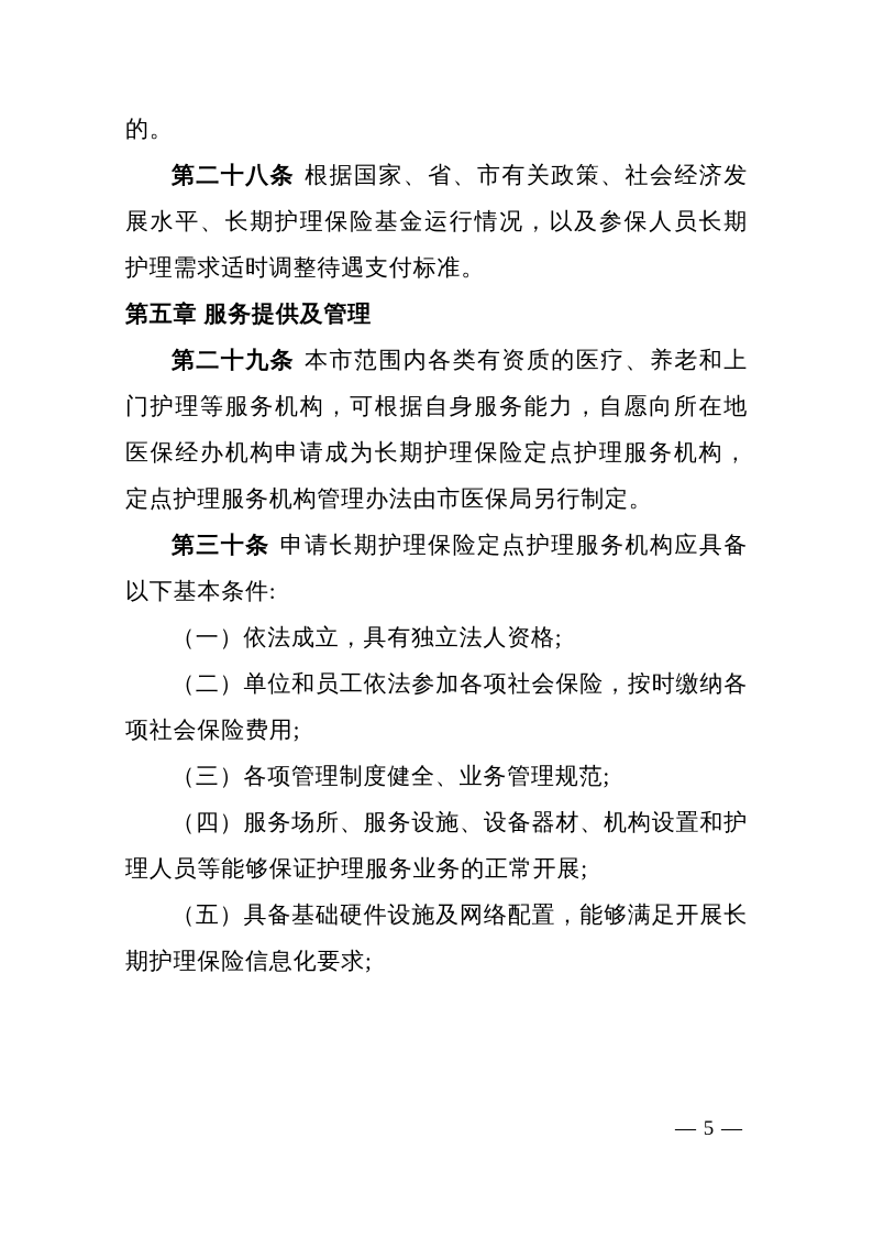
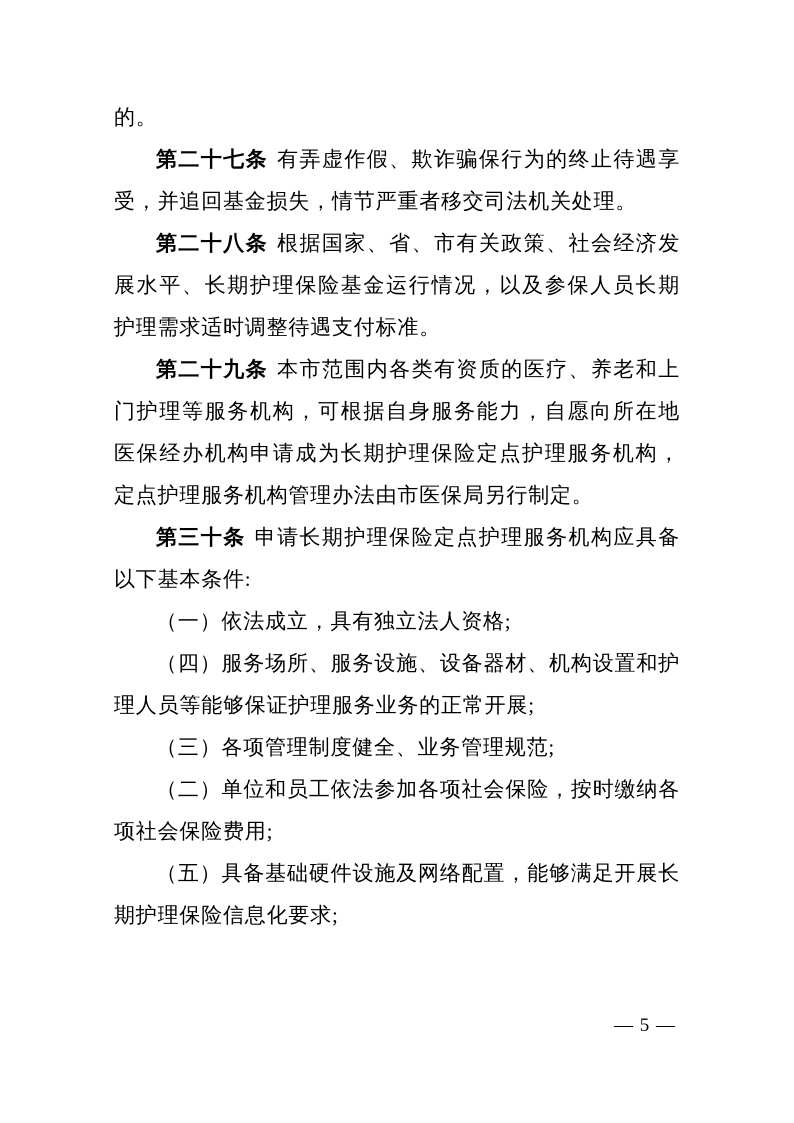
  的。
+ 第二十七条 有弄虚作假、欺诈骗保行为的终止待遇享受，并追回基金损失，情节严重者移交司法机关处理。
  第二十八条 根据国家、省、市有关政策、社会经济发展水平、长期护理保险基金运行情况，以及参保人员长期护理需求适时调整待遇支付标准。
- 第五章 服务提供及管理
  第二十九条 本市范围内各类有资质的医疗、养老和上门护理等服务机构，可根据自身服务能力，自愿向所在地医保经办机构申请成为长期护理保险定点护理服务机构，定点护理服务机构管理办法由市医保局另行制定。
  第三十条 申请长期护理保险定点护理服务机构应具备以下基本条件:
  （一）依法成立，具有独立法人资格;
- （二）单位和员工依法参加各项社会保险，按时缴纳各项社会保险费用;
+ （四）服务场所、服务设施、设备器材、机构设置和护理人员等能够保证护理服务业务的正常开展;
  （三）各项管理制度健全、业务管理规范;
- （四）服务场所、服务设施、设备器材、机构设置和护理人员等能够保证护理服务业务的正常开展;
+ （二）单位和员工依法参加各项社会保险，按时缴纳各项社会保险费用;
  （五）具备基础硬件设施及网络配置，能够满足开展长期护理保险信息化要求;
  — 5 —
